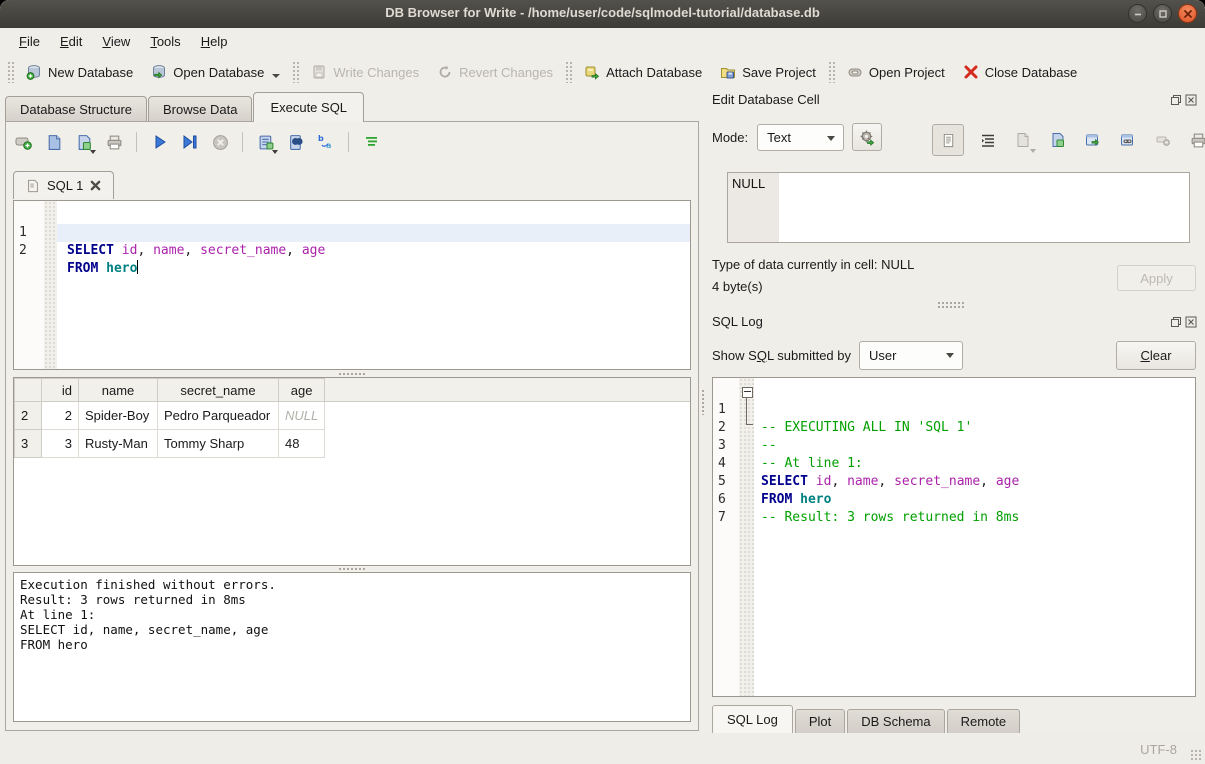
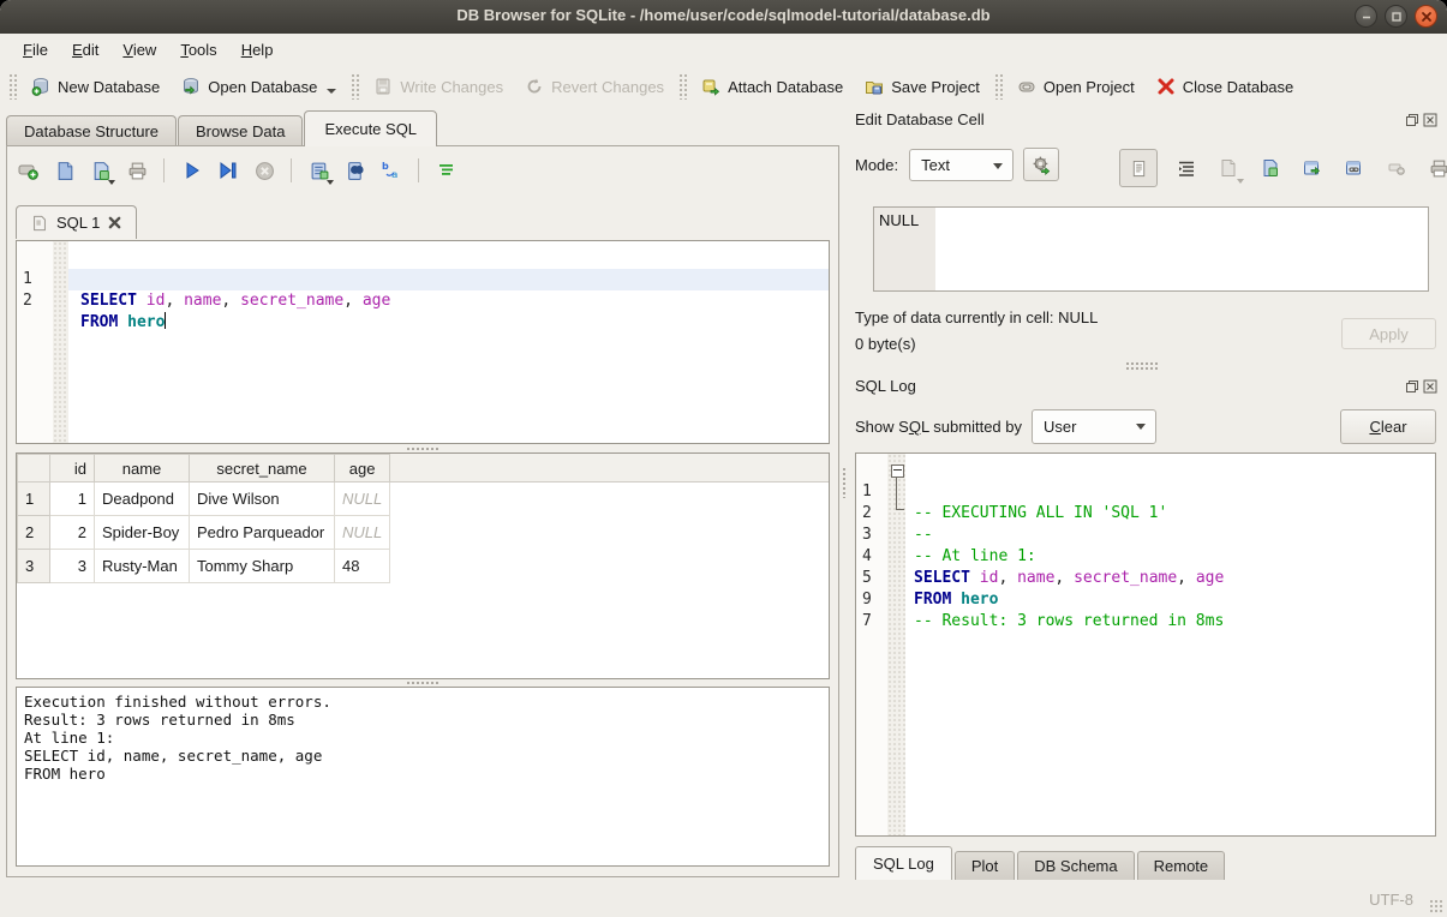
- DB Browser for Write - /home/user/code/sqlmodel-tutorial/database.db
+ DB Browser for SQLite - /home/user/code/sqlmodel-tutorial/database.db
  File
  Edit
  View
  Tools
  Help
  New Database
  Open Database
  Write Changes
  Revert Changes
  Attach Database
  Save Project
  Open Project
  Close Database
  Database Structure
  Browse Data
  Execute SQL
  b
  a
  SQL 1
  1
  SELECT id, name, secret_name, age
  2
  FROM hero
  	id	name	secret_name	age
+ 1	1	Deadpond	Dive Wilson	NULL
  2	2	Spider-Boy	Pedro Parqueador	NULL
  3	3	Rusty-Man	Tommy Sharp	48
  Execution finished without errors.
  Result: 3 rows returned in 8ms
  At line 1:
  SELECT id, name, secret_name, age
  FROM hero
  Edit Database Cell
  Mode:
  Text
  NULL
  Type of data currently in cell: NULL
- 4 byte(s)
+ 0 byte(s)
  Apply
  SQL Log
  Show SQL submitted by
  User
  Clear
  1
  -- EXECUTING ALL IN 'SQL 1'
  2
  --
  3
  -- At line 1:
  4
  SELECT id, name, secret_name, age
  5
  FROM hero
- 6
+ 9
  -- Result: 3 rows returned in 8ms
  7
  SQL Log
  Plot
  DB Schema
  Remote
  UTF-8
